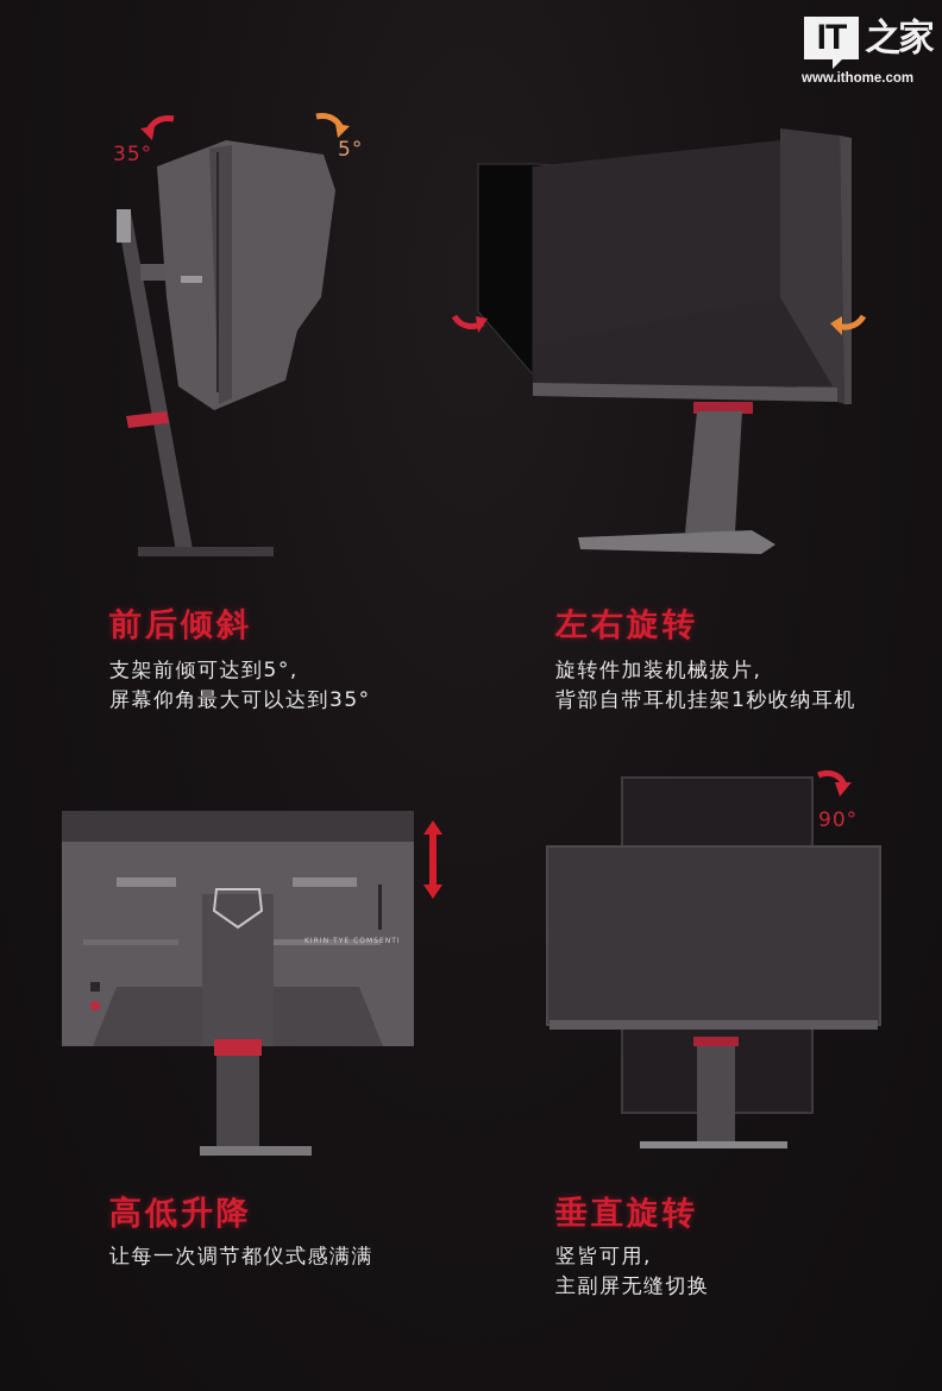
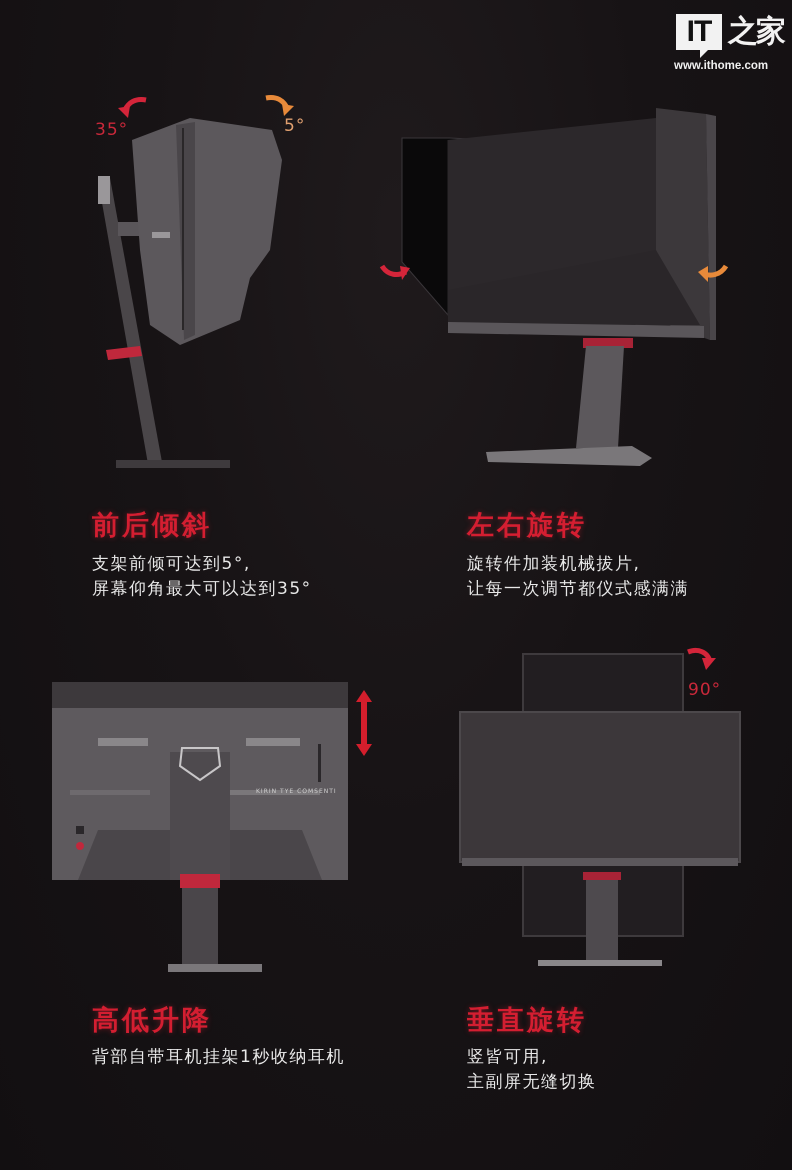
  IT
  之家
  www.ithome.com
  35°
  5°
  前后倾斜
  支架前倾可达到5°,
  屏幕仰角最大可以达到35°
  左右旋转
  旋转件加装机械拔片,
- 背部自带耳机挂架1秒收纳耳机
+ 让每一次调节都仪式感满满
  高低升降
- 让每一次调节都仪式感满满
+ 背部自带耳机挂架1秒收纳耳机
  90°
  垂直旋转
  竖皆可用,
  主副屏无缝切换
